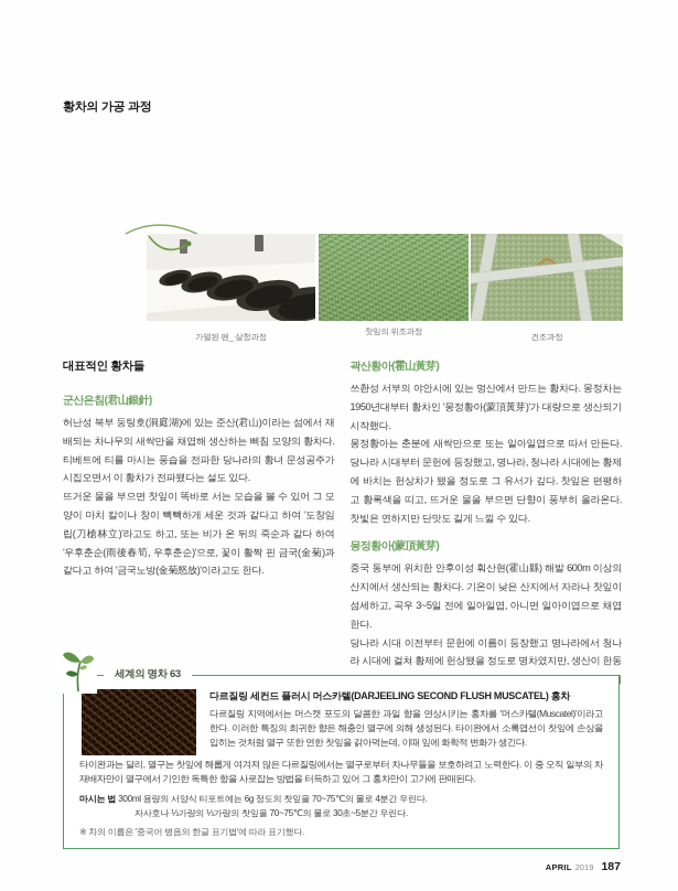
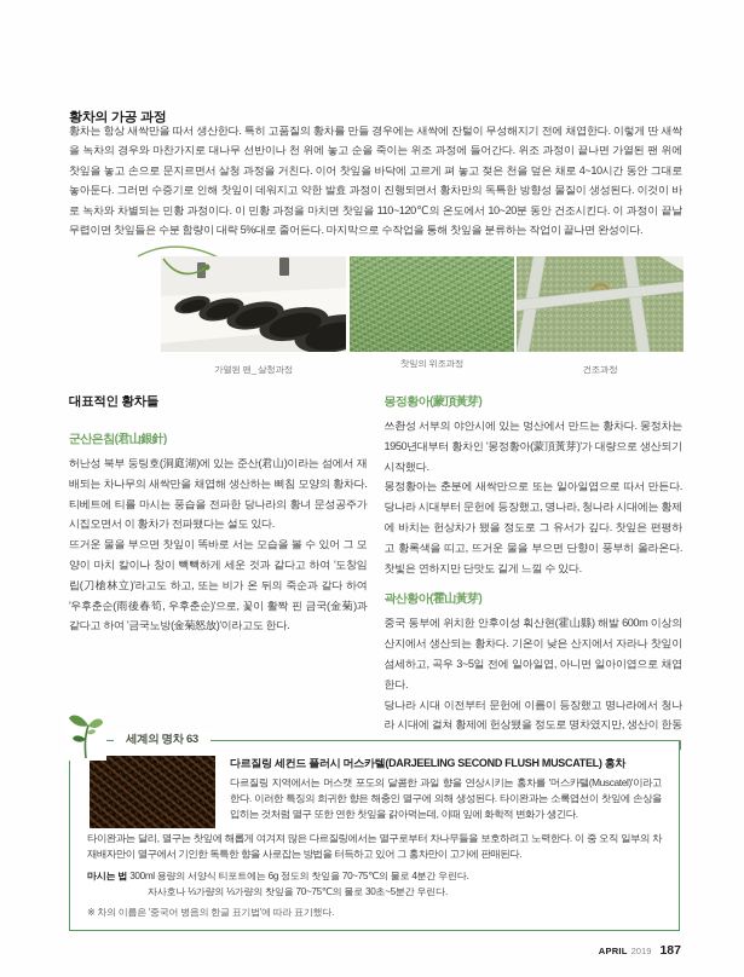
  황차의 가공 과정
+ 황차는 항상 새싹만을 따서 생산한다. 특히 고품질의 황차를 만들 경우에는 새싹에 잔털이 무성해지기 전에 채엽한다. 이렇게 딴 새싹을 녹차의 경우와 마찬가지로 대나무 선반이나 천 위에 놓고 순을 죽이는 위조 과정에 들어간다. 위조 과정이 끝나면 가열된 팬 위에 찻잎을 놓고 손으로 문지르면서 살청 과정을 거친다. 이어 찻잎을 바닥에 고르게 펴 놓고 젖은 천을 덮은 채로 4~10시간 동안 그대로 놓아둔다. 그러면 수증기로 인해 찻잎이 데워지고 약한 발효 과정이 진행되면서 황차만의 독특한 방향성 물질이 생성된다. 이것이 바로 녹차와 차별되는 민황 과정이다. 이 민황 과정을 마치면 찻잎을 110~120℃의 온도에서 10~20분 동안 건조시킨다. 이 과정이 끝날 무렵이면 찻잎들은 수분 함량이 대략 5%대로 줄어든다. 마지막으로 수작업을 통해 찻잎을 분류하는 작업이 끝나면 완성이다.
  가열된 팬_ 살청과정
  찻잎의 위조과정
  건조과정
  대표적인 황차들
  군산은침(君山銀針)
  허난성 북부 둥팅호(洞庭湖)에 있는 준산(君山)이라는 섬에서 재배되는 차나무의 새싹만을 채엽해 생산하는 삐침 모양의 황차다. 티베트에 티를 마시는 풍습을 전파한 당나라의 황녀 문성공주가 시집오면서 이 황차가 전파됐다는 설도 있다.
  뜨거운 물을 부으면 찻잎이 똑바로 서는 모습을 볼 수 있어 그 모양이 마치 칼이나 창이 빽빽하게 세운 것과 같다고 하여 '도창임립(刀槍林立)'라고도 하고, 또는 비가 온 뒤의 죽순과 같다 하여 '우후춘순(雨後春筍, 우후춘순)'으로, 꽃이 활짝 핀 금국(金菊)과 같다고 하여 '금국노방(金菊怒放)'이라고도 한다.
- 곽산황아(霍山黃芽)
+ 몽정황아(蒙頂黃芽)
  쓰촨성 서부의 야안시에 있는 멍산에서 만드는 황차다. 몽정차는 1950년대부터 황차인 '몽정황아(蒙頂黃芽)'가 대량으로 생산되기 시작했다.
  몽정황아는 춘분에 새싹만으로 또는 일아일엽으로 따서 만든다. 당나라 시대부터 문헌에 등장했고, 명나라, 청나라 시대에는 황제에 바치는 헌상차가 됐을 정도로 그 유서가 깊다. 찻잎은 편평하고 황록색을 띠고, 뜨거운 물을 부으면 단향이 풍부히 올라온다. 찻빛은 연하지만 단맛도 길게 느낄 수 있다.
- 몽정황아(蒙頂黃芽)
+ 곽산황아(霍山黃芽)
  중국 동부에 위치한 안후이성 훠산현(霍山縣) 해발 600m 이상의 산지에서 생산되는 황차다. 기온이 낮은 산지에서 자라나 찻잎이 섬세하고, 곡우 3~5일 전에 일아일엽, 아니면 일아이엽으로 채엽한다.
  세계의 명차 63
  다르질링 세컨드 플러시 머스카텔(DARJEELING SECOND FLUSH MUSCATEL) 홍차
- 다르질링 지역에서는 머스캣 포도의 달콤한 과일 향을 연상시키는 홍차를 '머스카텔(Muscatel)'이라고 한다. 이러한 특징의 희귀한 향은 해충인 멸구에 의해 생성된다. 타이완에서 소록엽선이 찻잎에 손상을 입히는 것처럼 멸구 또한 연한 찻잎을 갉아먹는데, 이때 잎에 화학적 변화가 생긴다.
+ 다르질링 지역에서는 머스캣 포도의 달콤한 과일 향을 연상시키는 홍차를 '머스카텔(Muscatel)'이라고 한다. 이러한 특징의 희귀한 향은 해충인 멸구에 의해 생성된다. 타이완과는 소록엽선이 찻잎에 손상을 입히는 것처럼 멸구 또한 연한 찻잎을 갉아먹는데, 이때 잎에 화학적 변화가 생긴다.
  타이완과는 달리, 멸구는 찻잎에 해롭게 여겨져 많은 다르질링에서는 멸구로부터 차나무들을 보호하려고 노력한다. 이 중 오직 일부의 차 재배자만이 멸구에서 기인한 독특한 향을 사로잡는 방법을 터득하고 있어 그 홍차만이 고가에 판매된다.
  마시는 법 300ml 용량의 서양식 티포트에는 6g 정도의 찻잎을 70~75℃의 물로 4분간 우린다.
  자사호나 ⅓가량의 ⅓가량의 찻잎을 70~75℃의 물로 30초~5분간 우린다.
  ※ 차의 이름은 '중국어 병음의 한글 표기법'에 따라 표기했다.
  APRIL
  2019
  187
